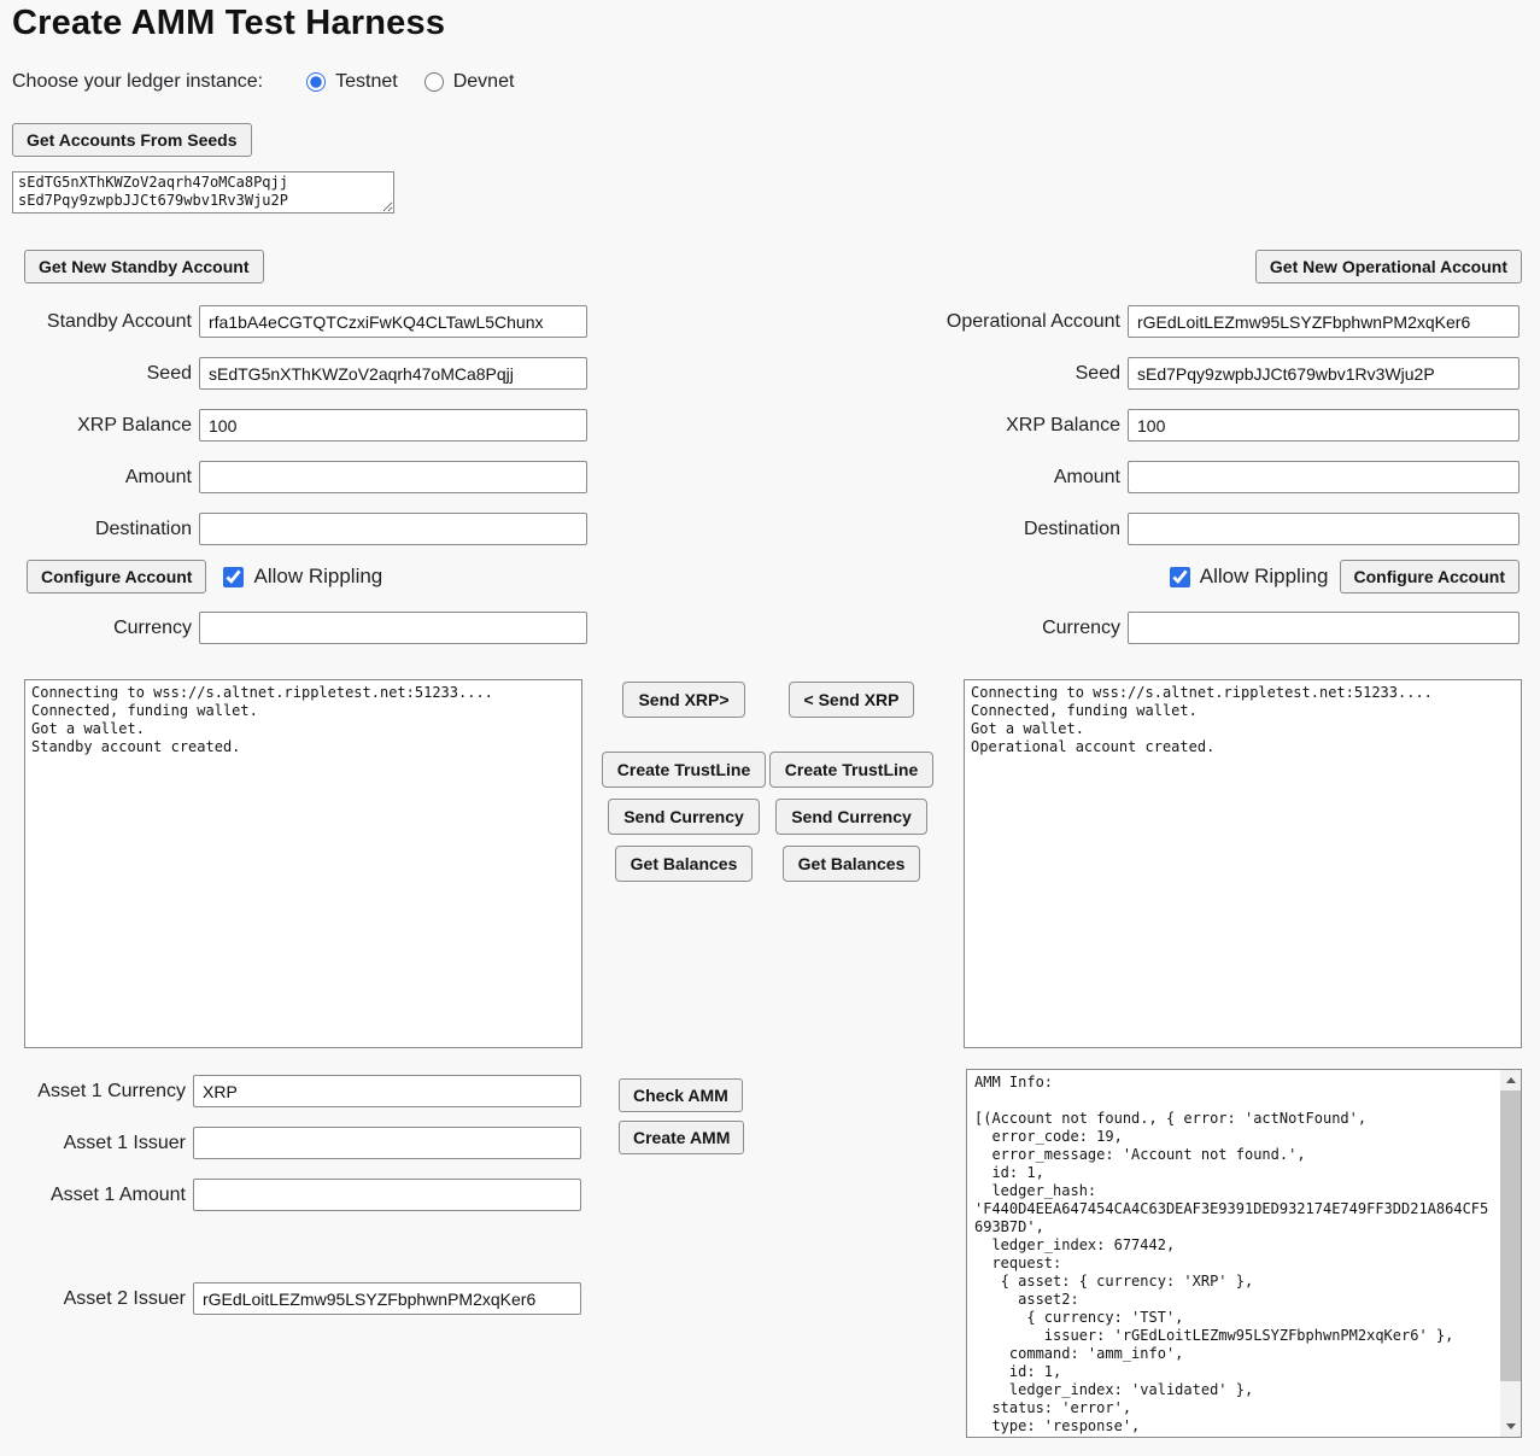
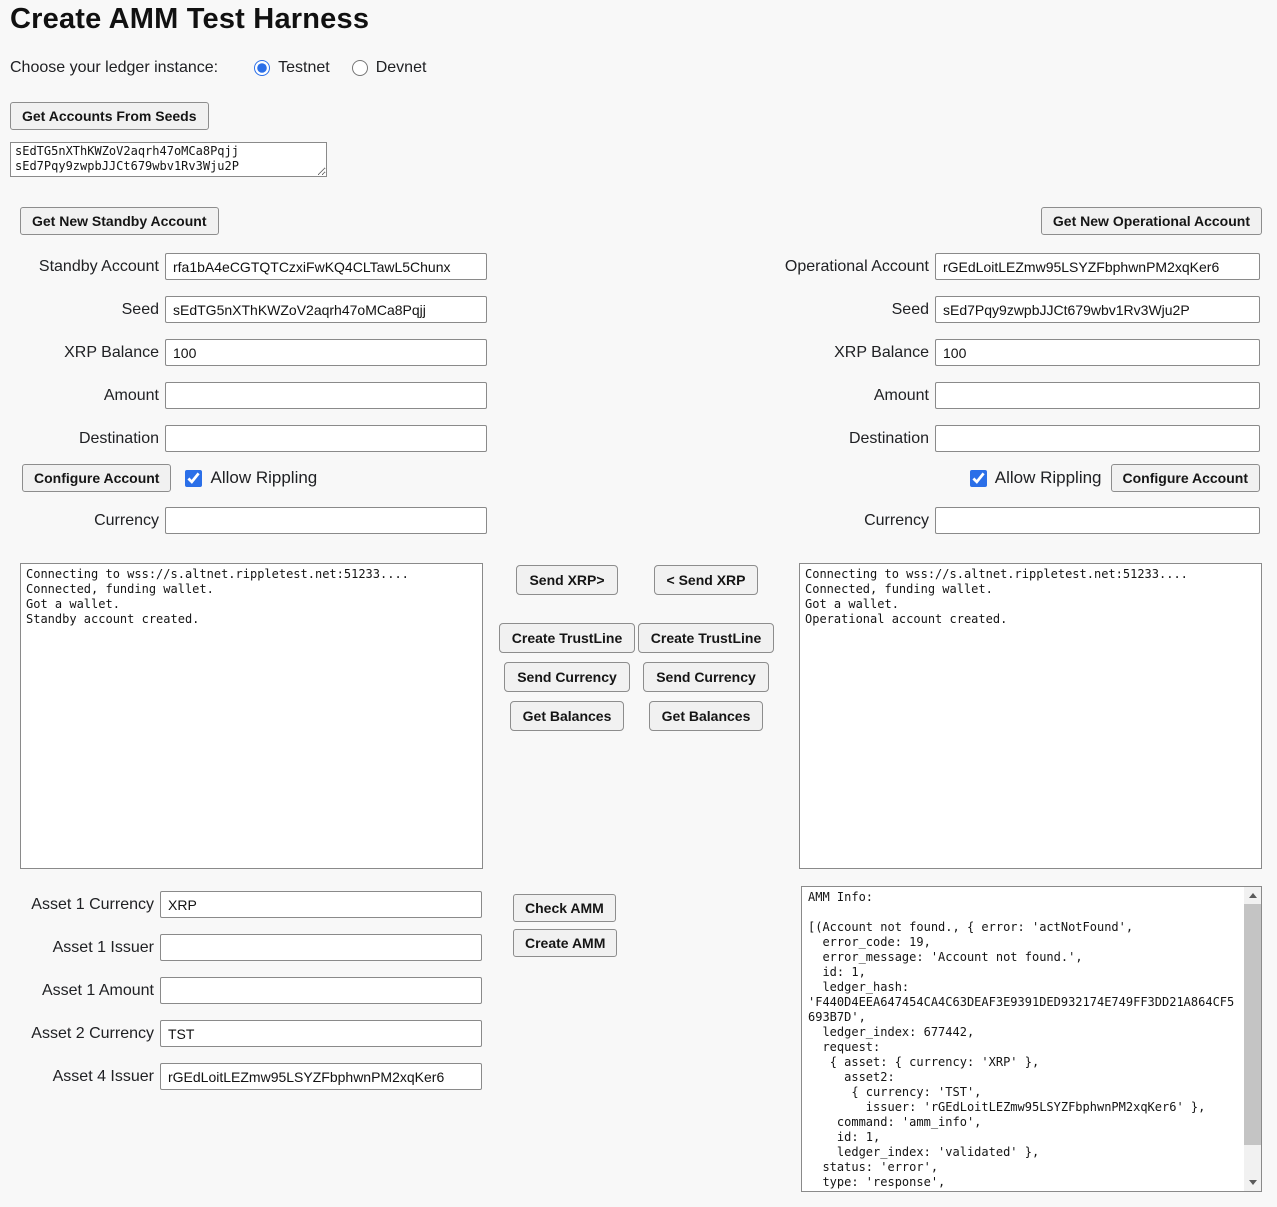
  Create AMM Test Harness
  Choose your ledger instance:
  Testnet
  Devnet
  Get Accounts From Seeds
  sEdTG5nXThKWZoV2aqrh47oMCa8Pqjj
  sEd7Pqy9zwpbJJCt679wbv1Rv3Wju2P
  Get New Standby Account
  Standby Account
  rfa1bA4eCGTQTCzxiFwKQ4CLTawL5Chunx
  Seed
  sEdTG5nXThKWZoV2aqrh47oMCa8Pqjj
  XRP Balance
  100
  Amount
  Destination
  Configure Account
  Allow Rippling
  Currency
  Connecting to wss://s.altnet.rippletest.net:51233....
  Connected, funding wallet.
  Got a wallet.
  Standby account created.
  Get New Operational Account
  Operational Account
  rGEdLoitLEZmw95LSYZFbphwnPM2xqKer6
  Seed
  sEd7Pqy9zwpbJJCt679wbv1Rv3Wju2P
  XRP Balance
  100
  Amount
  Destination
  Allow Rippling
  Configure Account
  Currency
  Connecting to wss://s.altnet.rippletest.net:51233....
  Connected, funding wallet.
  Got a wallet.
  Operational account created.
  Send XRP>
  Create TrustLine
  Send Currency
  Get Balances
  < Send XRP
  Create TrustLine
  Send Currency
  Get Balances
  Asset 1 Currency
  XRP
  Asset 1 Issuer
  Asset 1 Amount
+ Asset 2 Currency
+ TST
- Asset 2 Issuer
+ Asset 4 Issuer
  rGEdLoitLEZmw95LSYZFbphwnPM2xqKer6
  Check AMM
  Create AMM
  AMM Info:
  [(Account not found., { error: 'actNotFound',
  error_code: 19,
  error_message: 'Account not found.',
  id: 1,
  ledger_hash:
  'F440D4EEA647454CA4C63DEAF3E9391DED932174E749FF3DD21A864CF5693B7D',
  ledger_index: 677442,
  request:
  { asset: { currency: 'XRP' },
  asset2:
  { currency: 'TST',
  issuer: 'rGEdLoitLEZmw95LSYZFbphwnPM2xqKer6' },
  command: 'amm_info',
  id: 1,
  ledger_index: 'validated' },
  status: 'error',
  type: 'response',
